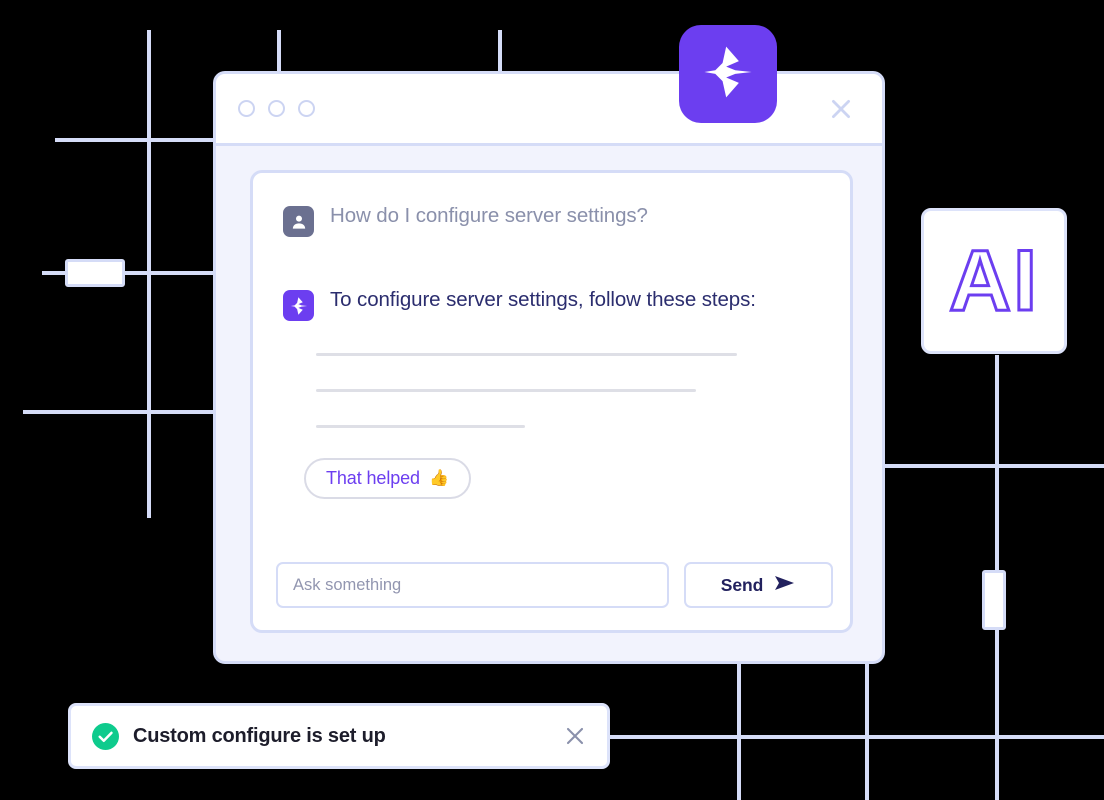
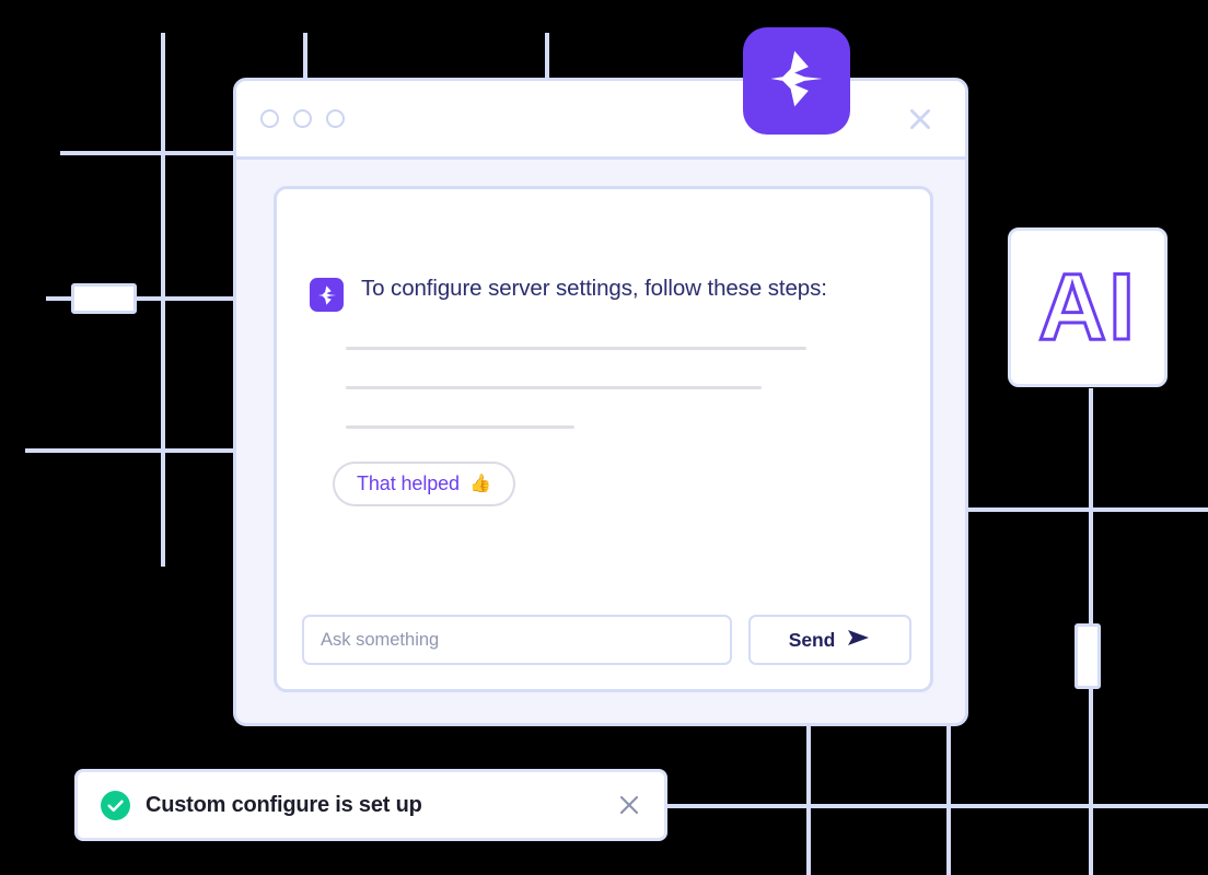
  AI
- How do I configure server settings?
  To configure server settings, follow these steps:
  That helped
  👍
  Ask something
  Send
  Custom configure is set up
